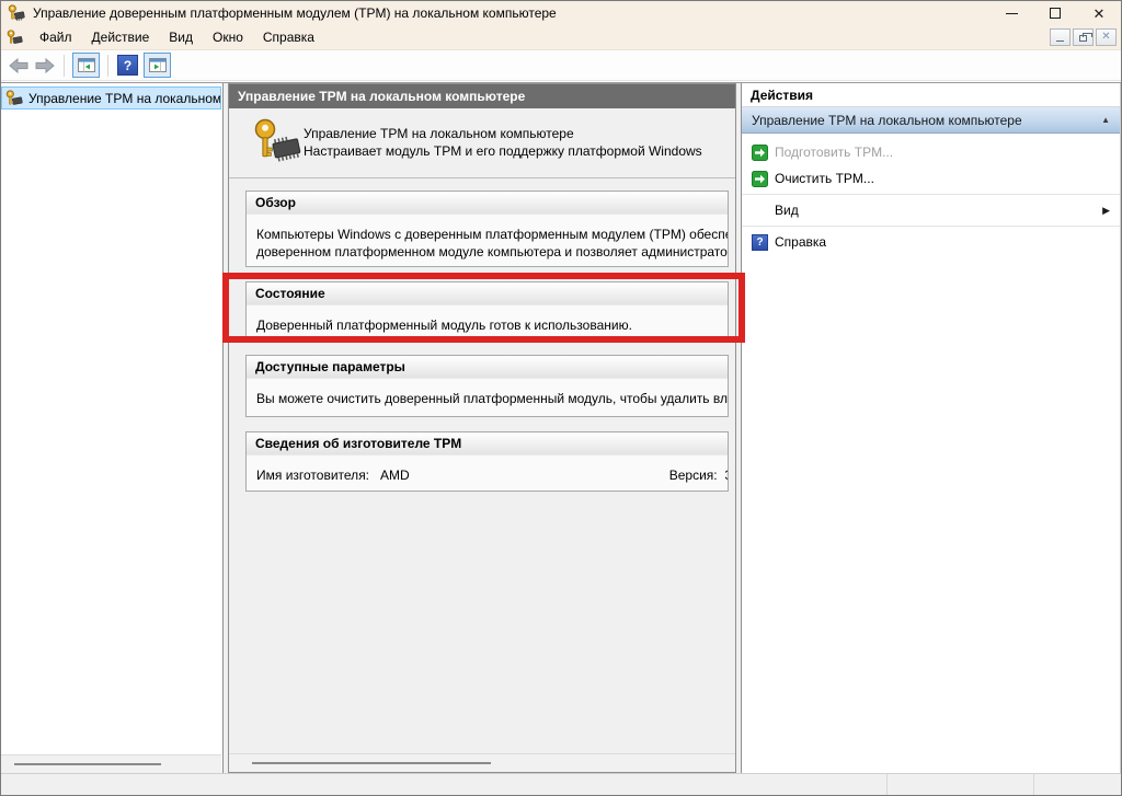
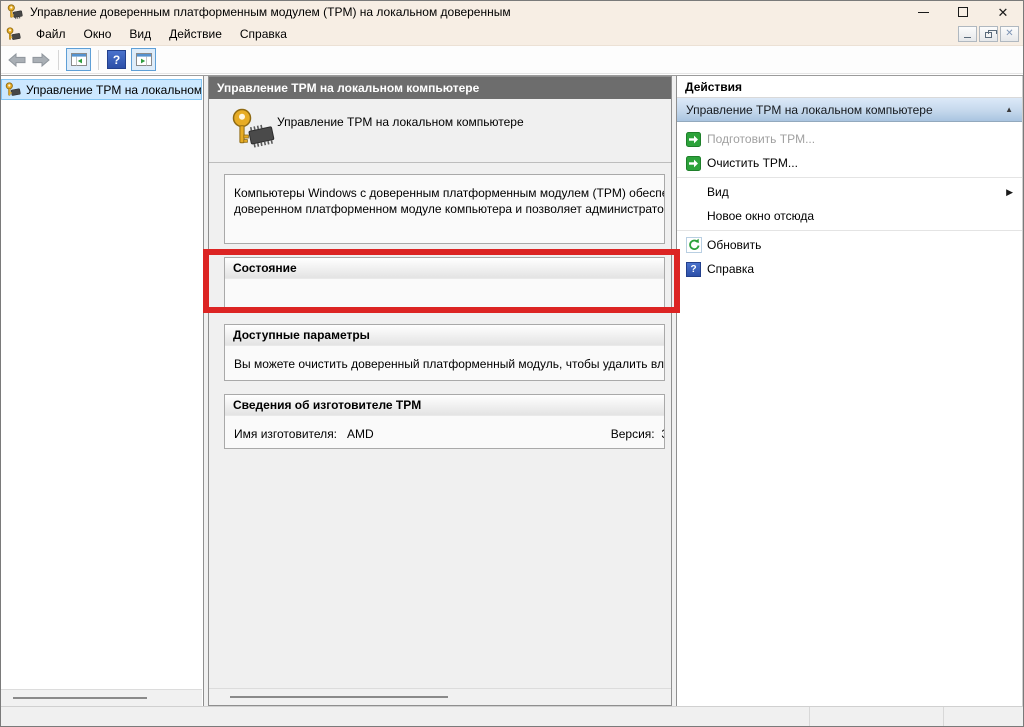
- Управление доверенным платформенным модулем (TPM) на локальном компьютере
+ Управление доверенным платформенным модулем (TPM) на локальном доверенным
  ✕
  Файл
- Действие
+ Окно
  Вид
- Окно
+ Действие
  Справка
  ✕
  ?
  Управление TPM на локальном
  Управление TPM на локальном компьютере
  Управление TPM на локальном компьютере
- Настраивает модуль TPM и его поддержку платформой Windows
- Обзор
  Компьютеры Windows с доверенным платформенным модулем (TPM) обесп
  доверенном платформенном модуле компьютера и позволяет администрато
  Состояние
- Доверенный платформенный модуль готов к использованию.
  Доступные параметры
  Вы можете очистить доверенный платформенный модуль, чтобы удалить вл
  Сведения об изготовителе TPM
  Имя изготовителя: AMD
  Версия:
  Действия
  Управление TPM на локальном компьютере
  ▲
  Подготовить TPM...
  Очистить TPM...
  Вид
  ▶
+ Новое окно отсюда
+ Обновить
  ?
  Справка
